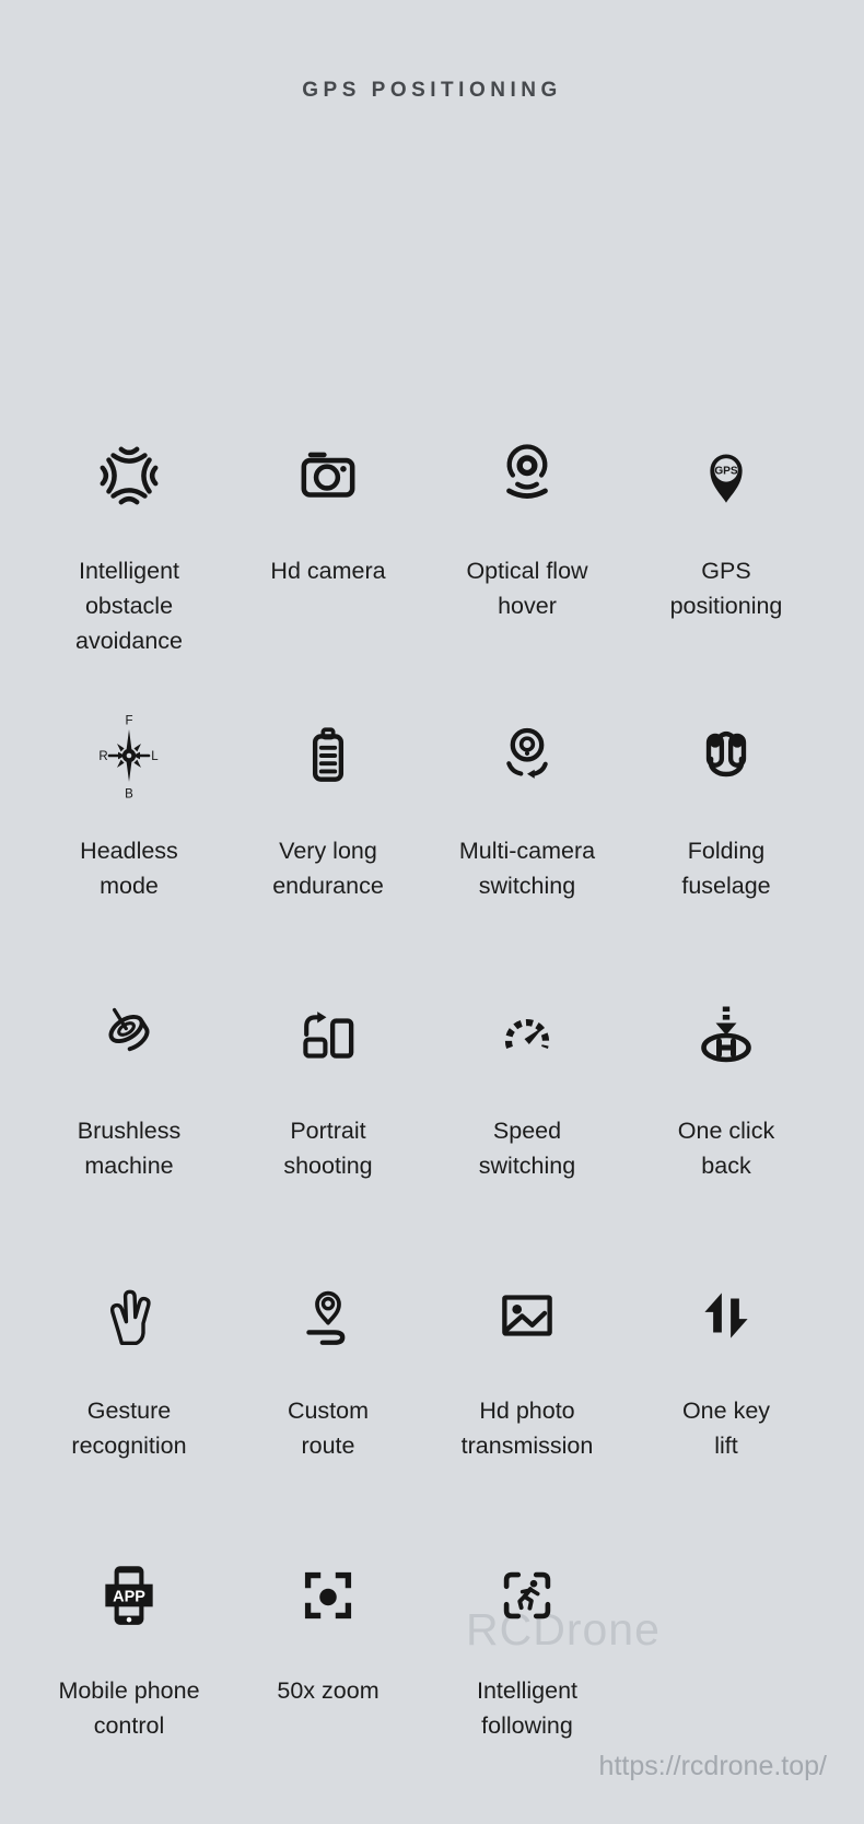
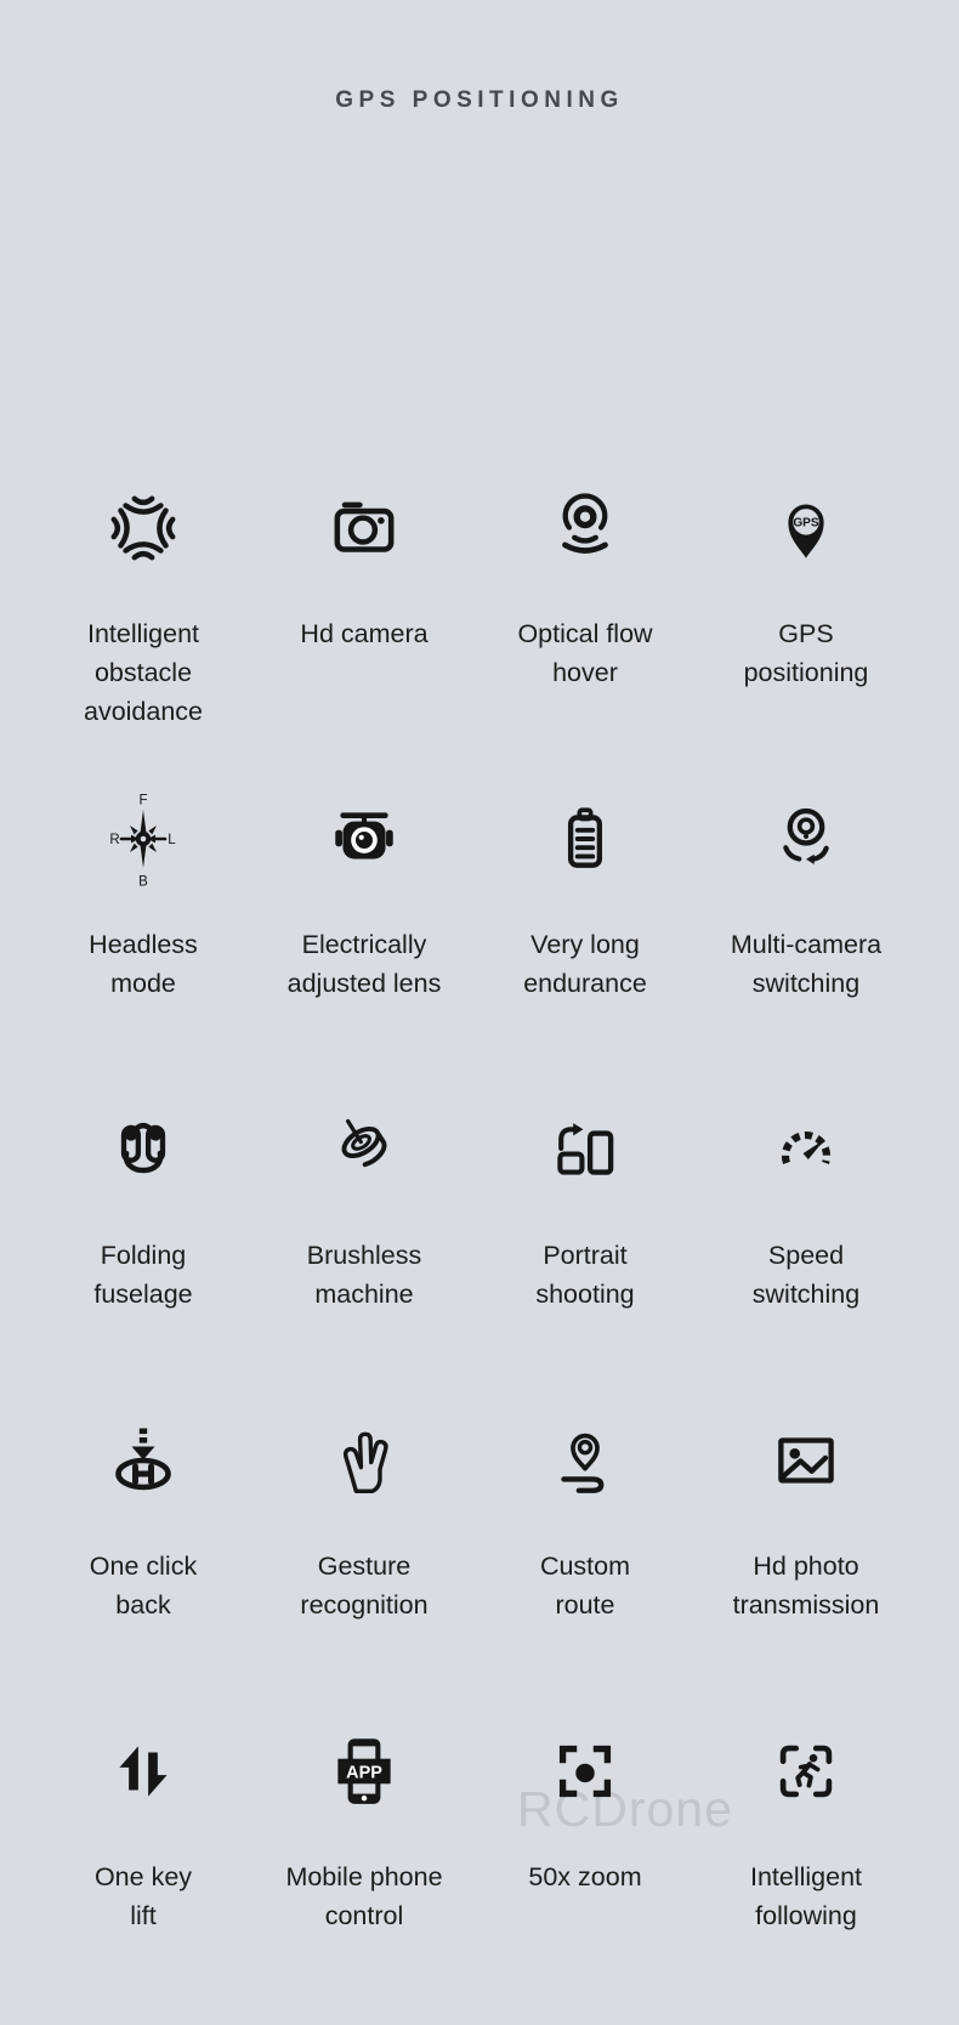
  GPS POSITIONING
  RCDrone
  Intelligent
  obstacle
  avoidance
  Hd camera
  Optical flow
  hover
  GPS
  GPS
  positioning
  F
  B
  R
  L
  Headless
  mode
+ Electrically
+ adjusted lens
  Very long
  endurance
  Multi-camera
  switching
  Folding
  fuselage
  Brushless
  machine
  Portrait
  shooting
  Speed
  switching
  One click
  back
  Gesture
  recognition
  Custom
  route
  Hd photo
  transmission
  One key
  lift
  APP
  Mobile phone
  control
  50x zoom
  Intelligent
  following
- https://rcdrone.top/
